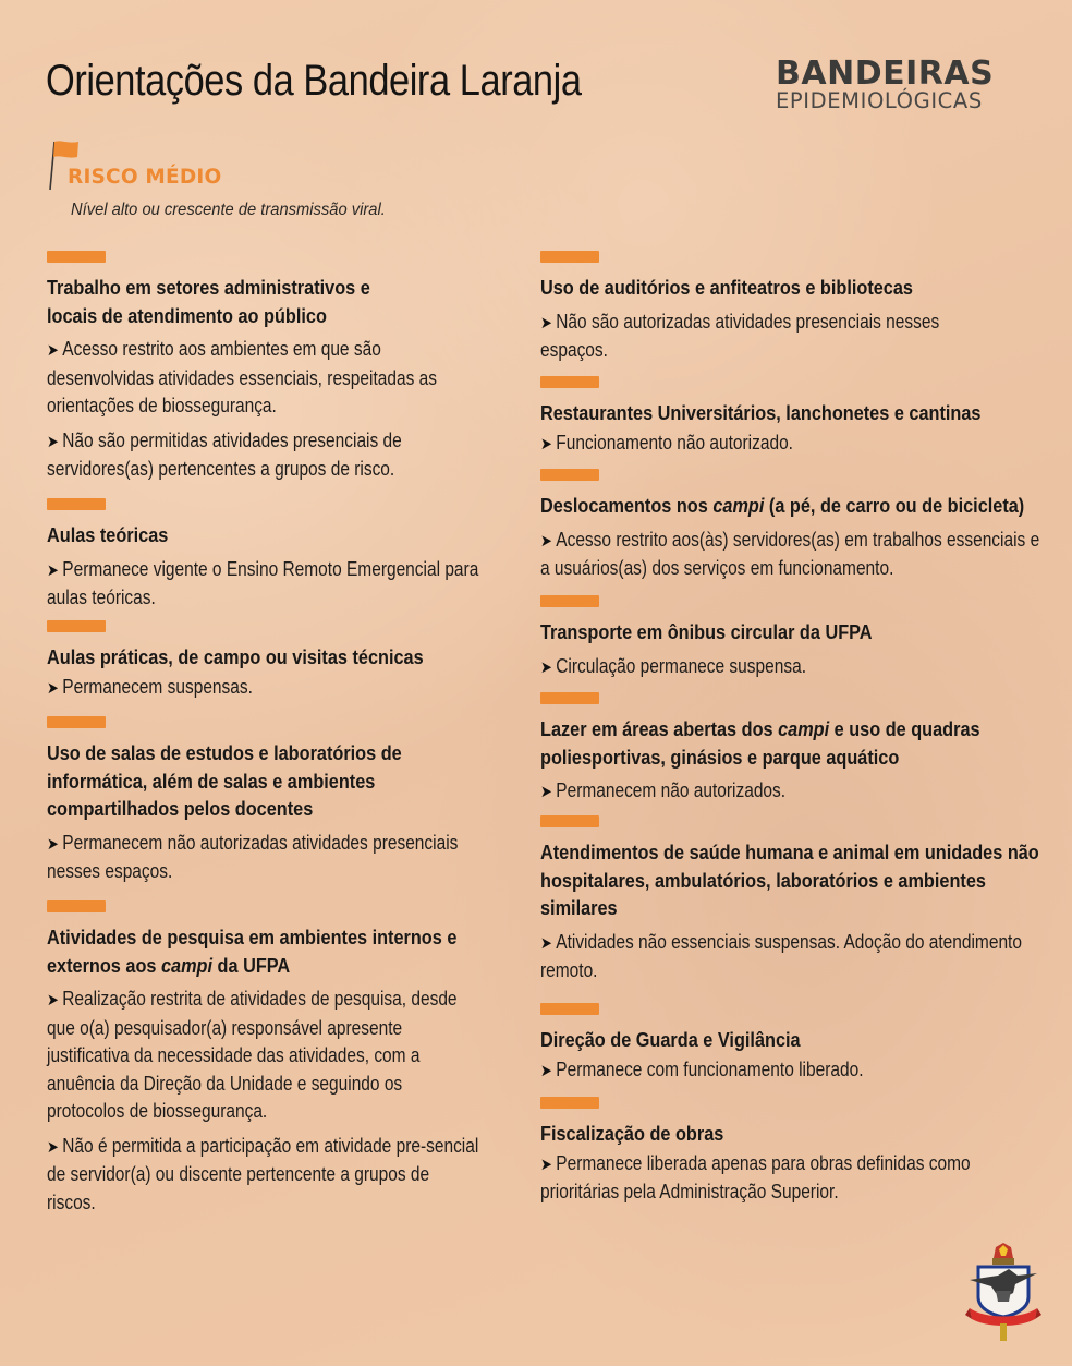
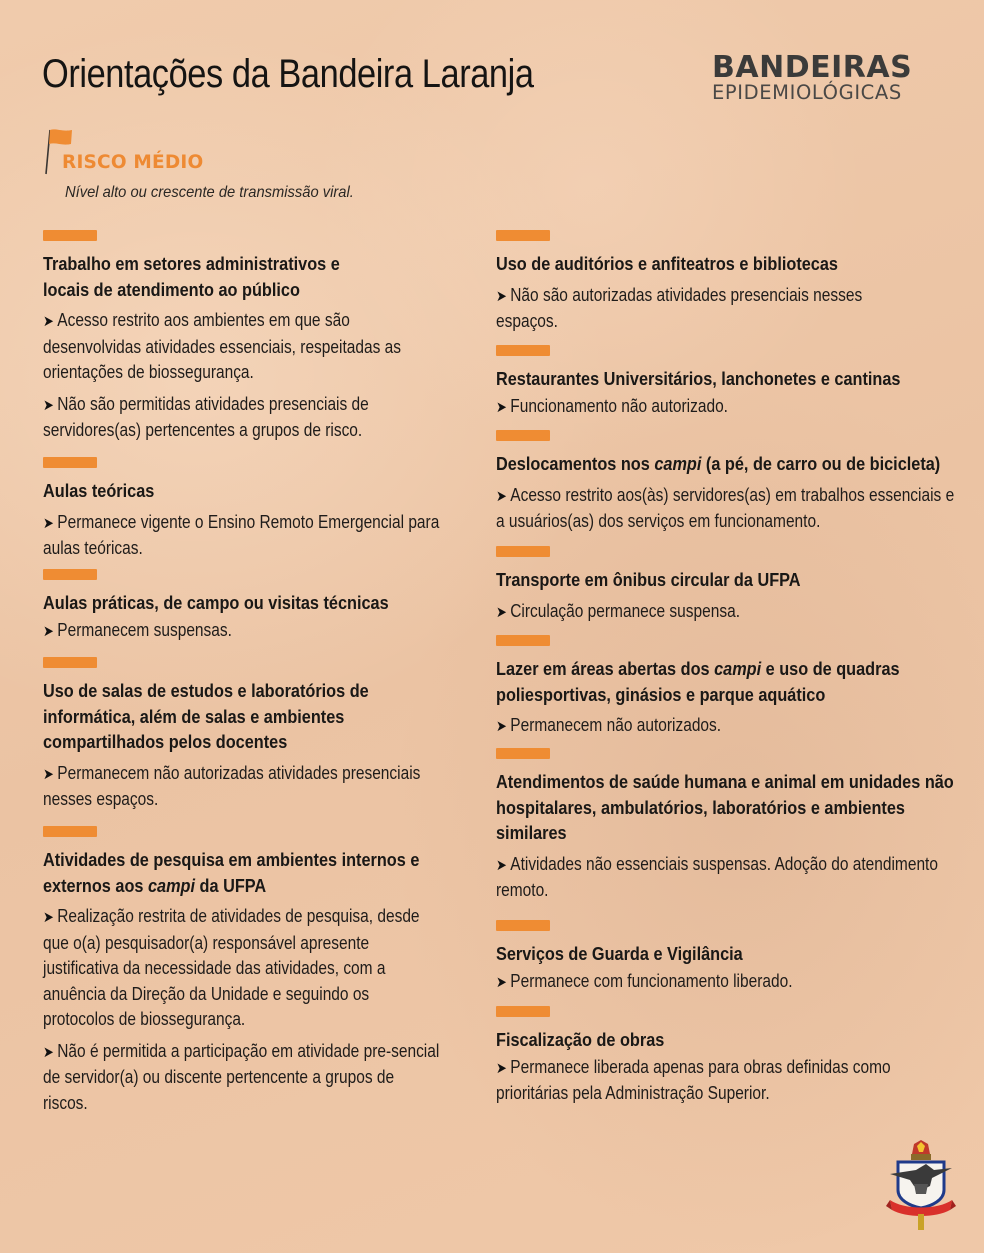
  Orientações da Bandeira Laranja
  BANDEIRAS
  EPIDEMIOLÓGICAS
  RISCO MÉDIO
  Nível alto ou crescente de transmissão viral.
  Trabalho em setores administrativos e
  locais de atendimento ao público
  ➤ Acesso restrito aos ambientes em que são desenvolvidas atividades essenciais, respeitadas as orientações de biossegurança.
  ➤ Não são permitidas atividades presenciais de servidores(as) pertencentes a grupos de risco.
  Aulas teóricas
  ➤ Permanece vigente o Ensino Remoto Emergencial para aulas teóricas.
  Aulas práticas, de campo ou visitas técnicas
  ➤ Permanecem suspensas.
  Uso de salas de estudos e laboratórios de
  informática, além de salas e ambientes
  compartilhados pelos docentes
  ➤ Permanecem não autorizadas atividades presenciais nesses espaços.
  Atividades de pesquisa em ambientes internos e externos aos campi da UFPA
  ➤ Realização restrita de atividades de pesquisa, desde que o(a) pesquisador(a) responsável apresente justificativa da necessidade das atividades, com a anuência da Direção da Unidade e seguindo os protocolos de biossegurança.
  ➤ Não é permitida a participação em atividade pre-sencial de servidor(a) ou discente pertencente a grupos de riscos.
  Uso de auditórios e anfiteatros e bibliotecas
  ➤ Não são autorizadas atividades presenciais nesses espaços.
  Restaurantes Universitários, lanchonetes e cantinas
  ➤ Funcionamento não autorizado.
  Deslocamentos nos campi (a pé, de carro ou de bicicleta)
  ➤ Acesso restrito aos(às) servidores(as) em trabalhos essenciais e a usuários(as) dos serviços em funcionamento.
  Transporte em ônibus circular da UFPA
  ➤ Circulação permanece suspensa.
  Lazer em áreas abertas dos campi e uso de quadras poliesportivas, ginásios e parque aquático
  ➤ Permanecem não autorizados.
  Atendimentos de saúde humana e animal em unidades não hospitalares, ambulatórios, laboratórios e ambientes similares
  ➤ Atividades não essenciais suspensas. Adoção do atendimento remoto.
- Direção de Guarda e Vigilância
+ Serviços de Guarda e Vigilância
  ➤ Permanece com funcionamento liberado.
  Fiscalização de obras
  ➤ Permanece liberada apenas para obras definidas como prioritárias pela Administração Superior.
